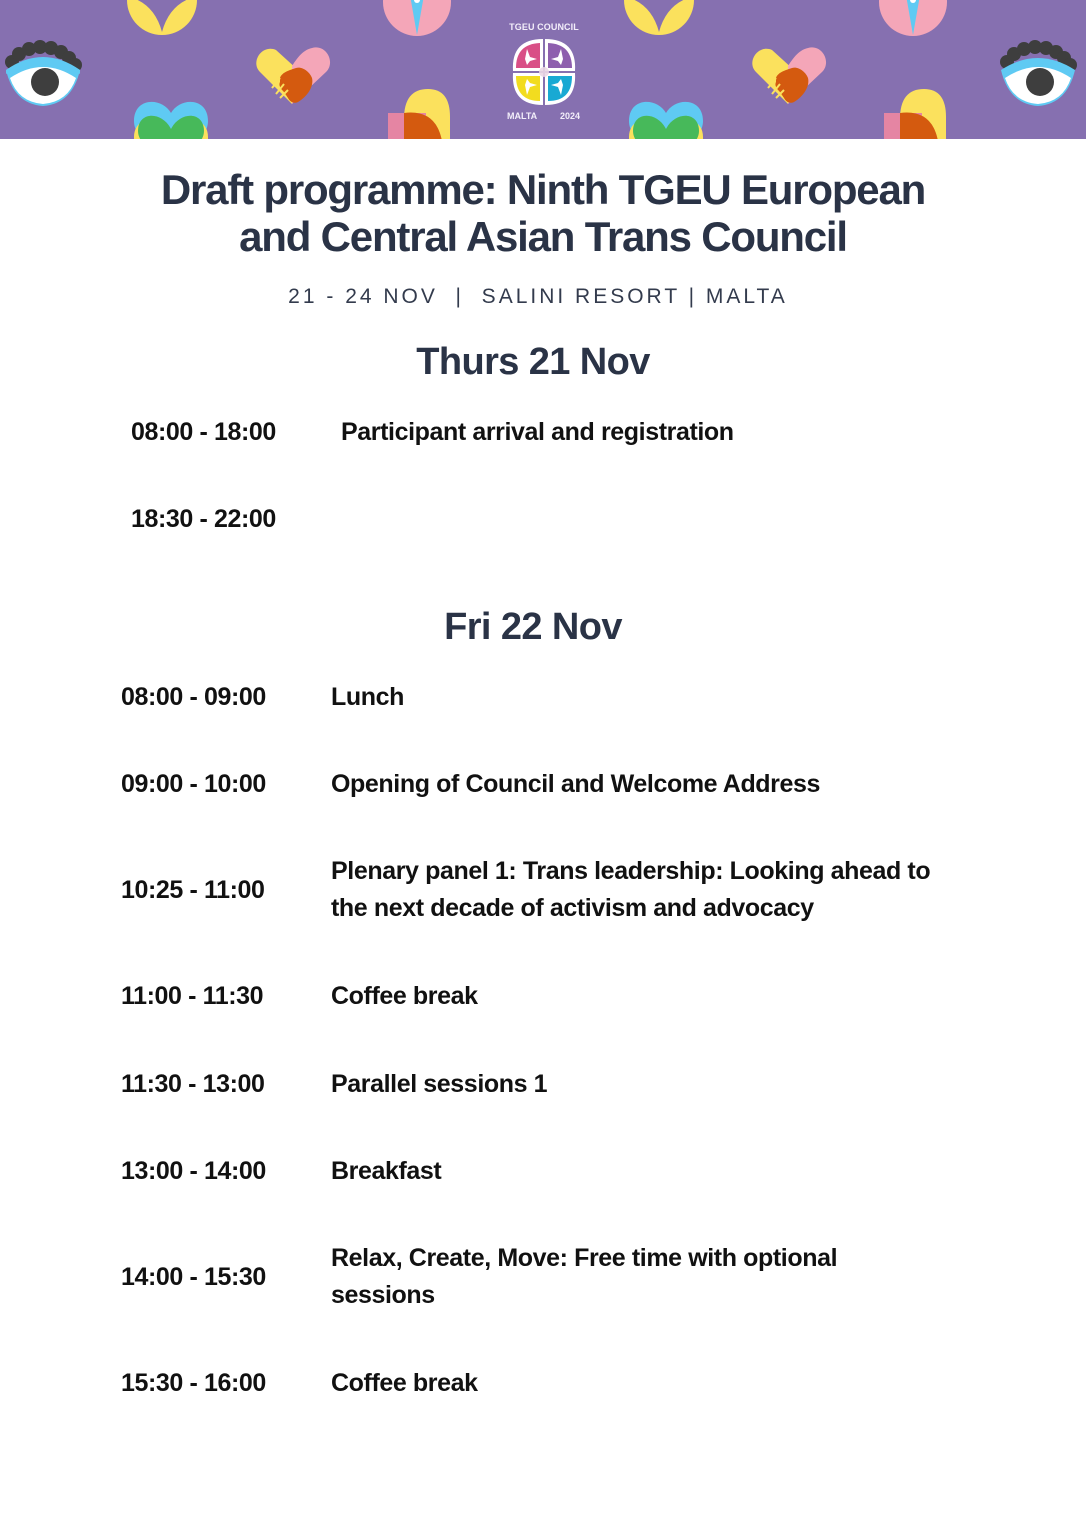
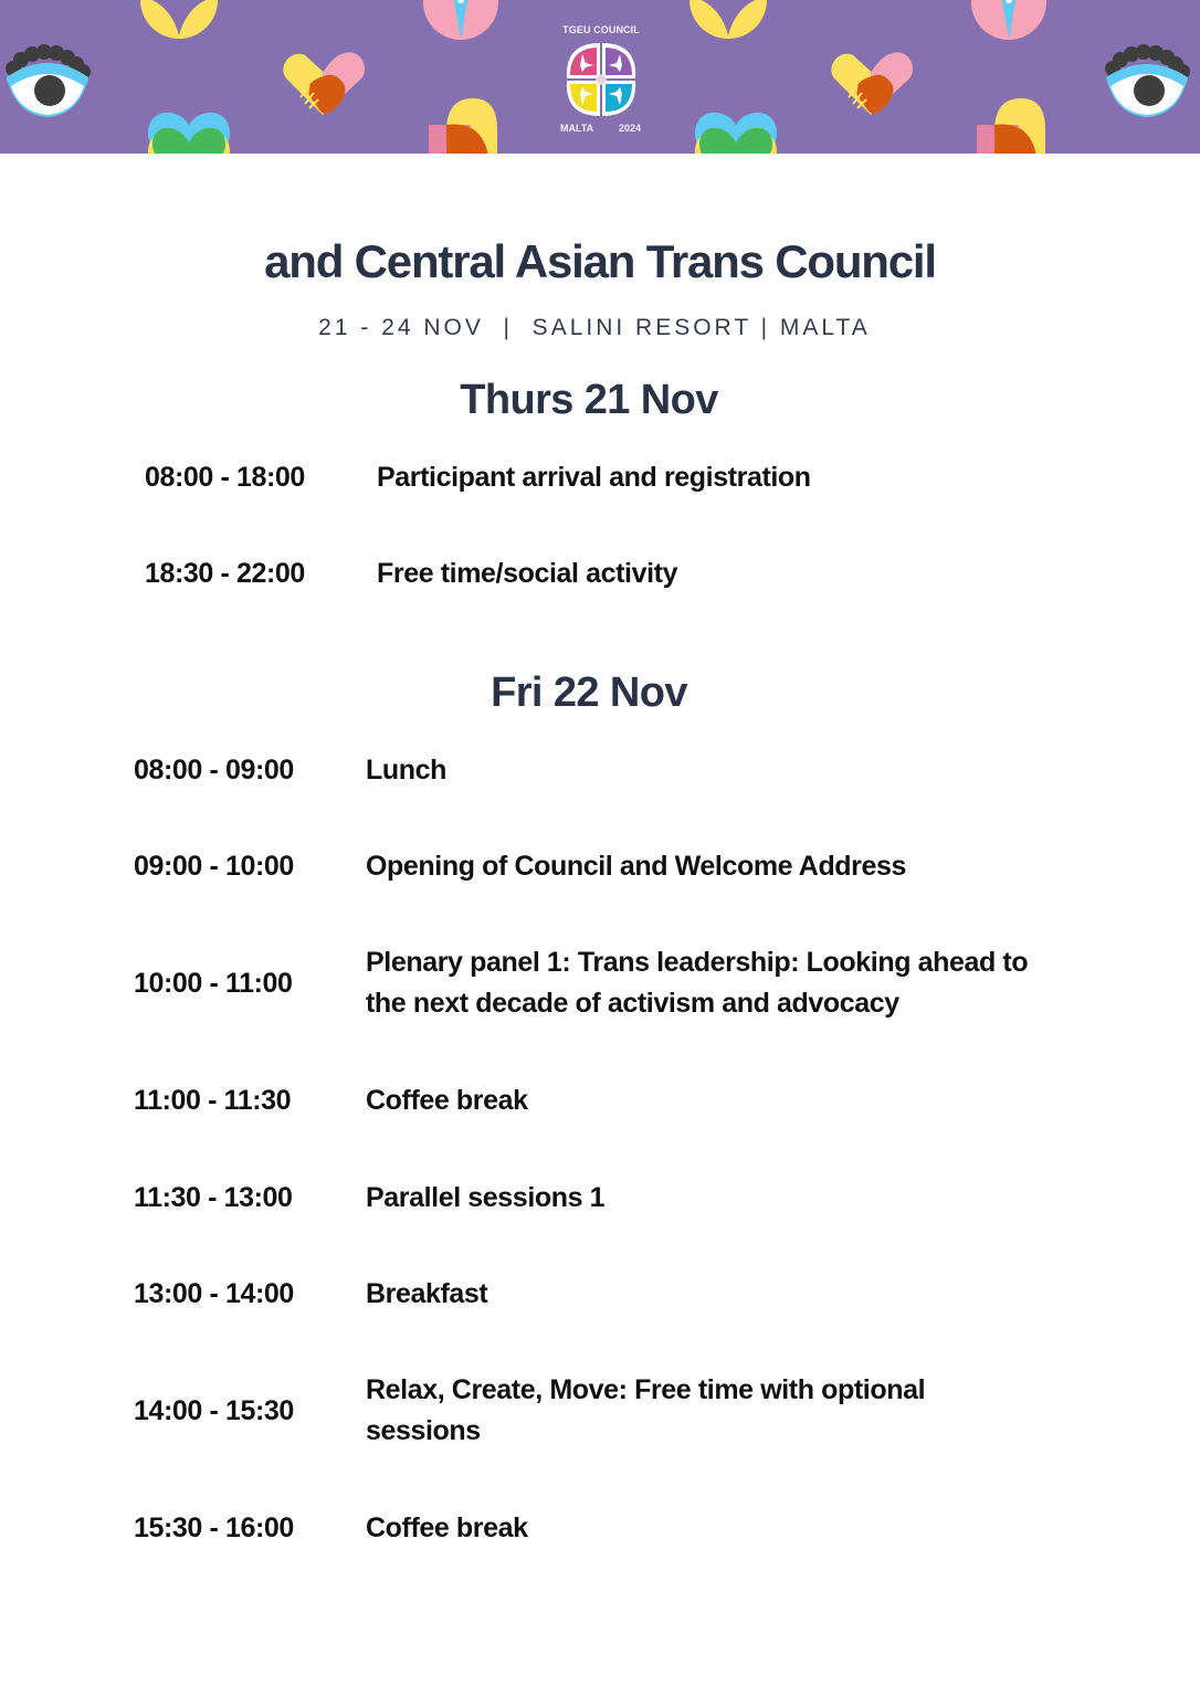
  TGEU COUNCIL
  MALTA
  2024
- Draft programme: Ninth TGEU European
  and Central Asian Trans Council
  21 - 24 NOV | SALINI RESORT | MALTA
  Thurs 21 Nov
  08:00 - 18:00
  Participant arrival and registration
  18:30 - 22:00
+ Free time/social activity
  Fri 22 Nov
  08:00 - 09:00
  Lunch
  09:00 - 10:00
  Opening of Council and Welcome Address
- 10:25 - 11:00
+ 10:00 - 11:00
  Plenary panel 1: Trans leadership: Looking ahead to the next decade of activism and advocacy
  11:00 - 11:30
  Coffee break
  11:30 - 13:00
  Parallel sessions 1
  13:00 - 14:00
  Breakfast
  14:00 - 15:30
  Relax, Create, Move: Free time with optional sessions
  15:30 - 16:00
  Coffee break
